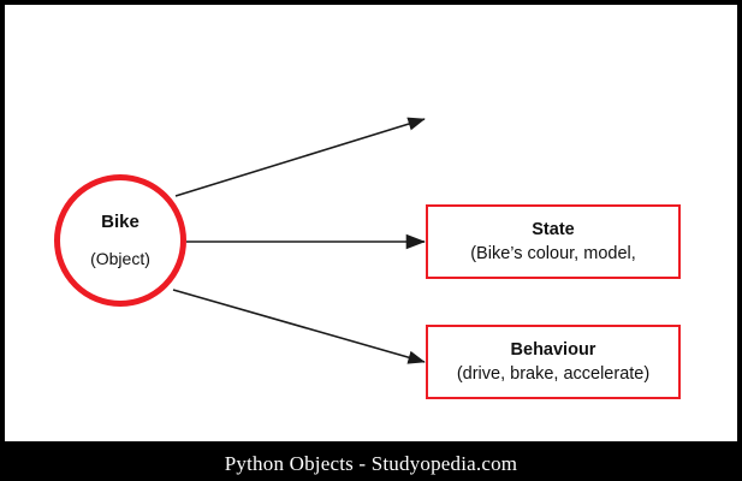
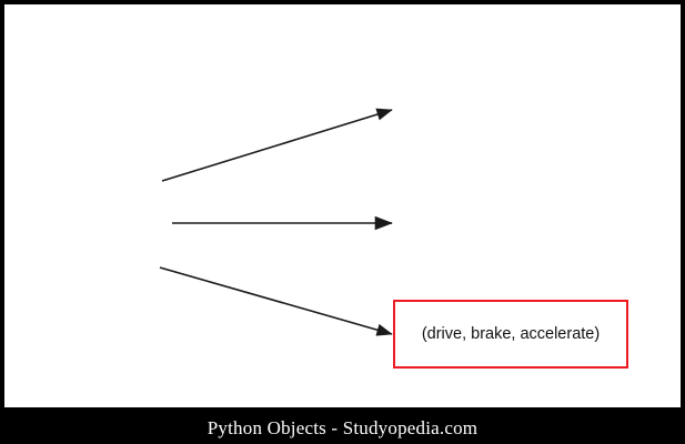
- Bike
- (Object)
- State
- (Bike’s colour, model,
- Behaviour
  (drive, brake, accelerate)
  Python Objects - Studyopedia.com
